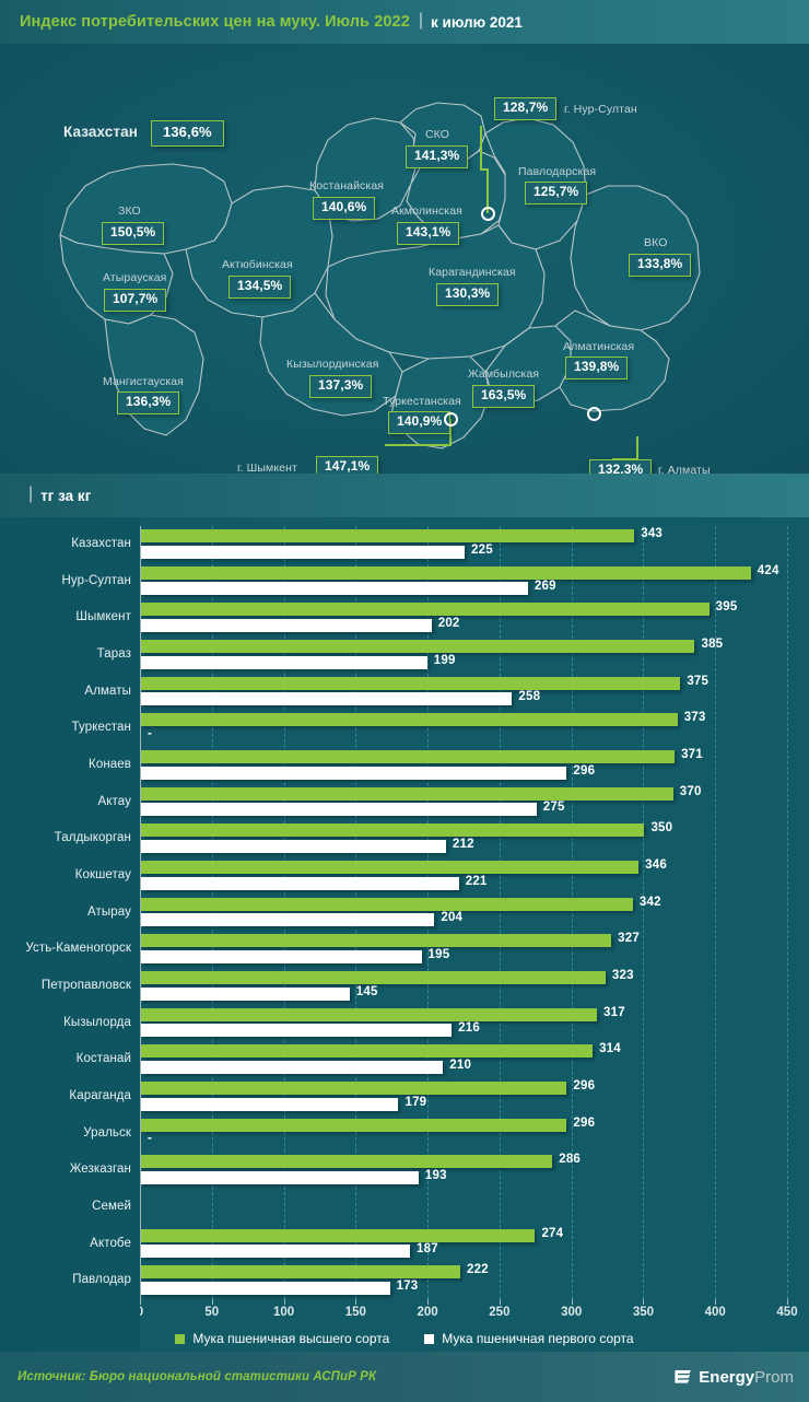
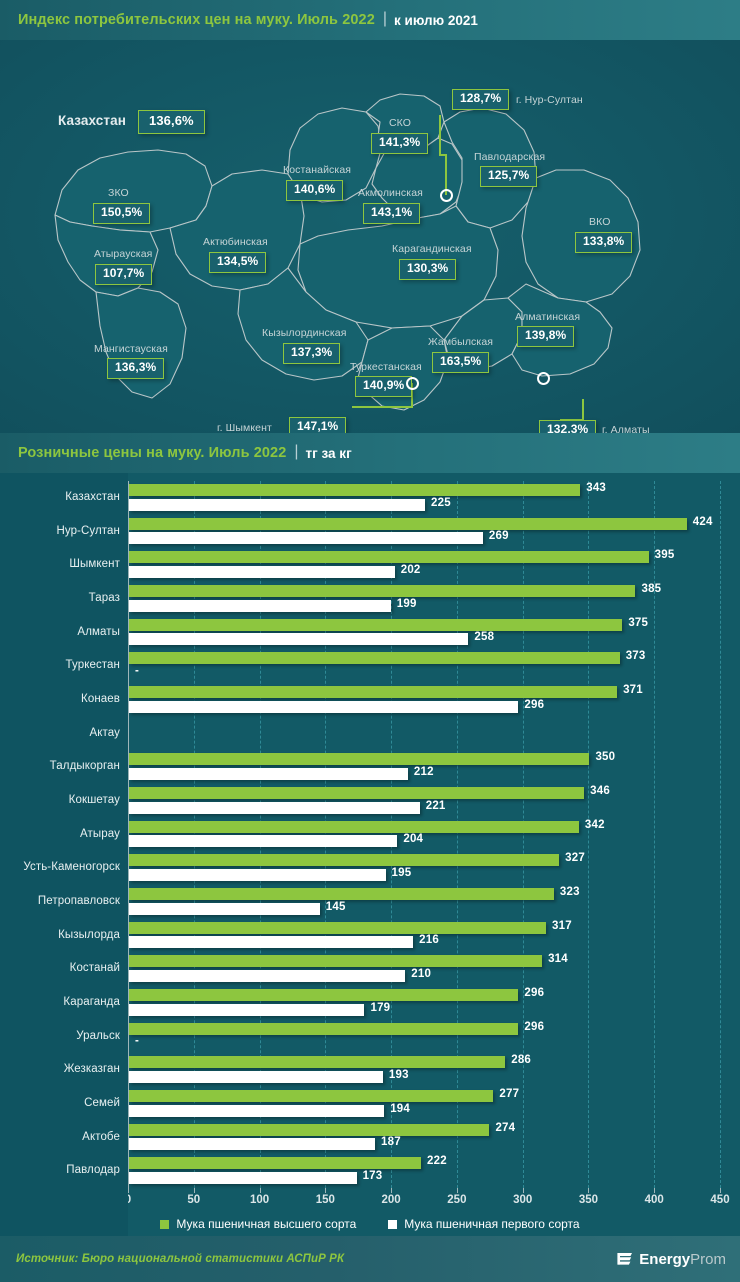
  Индекс потребительских цен на муку. Июль 2022
  |
  к июлю 2021
  Казахстан
  136,6%
  ЗКО
  150,5%
  Атырауская
  107,7%
  Актюбинская
  134,5%
  Костанайская
  140,6%
  СКО
  141,3%
  Акмолинская
  143,1%
  128,7%
  г. Нур-Султан
  Павлодарская
  125,7%
  ВКО
  133,8%
  Карагандинская
  130,3%
  Мангистауская
  136,3%
  Кызылординская
  137,3%
  Туркестанская
  140,9%
  г. Шымкент
  147,1%
  Жамбылская
  163,5%
  Алматинская
  139,8%
  132,3%
  г. Алматы
+ Розничные цены на муку. Июль 2022
  |
  тг за кг
  Казахстан
  Нур-Султан
  Шымкент
  Тараз
  Алматы
  Туркестан
  Конаев
  Актау
  Талдыкорган
  Кокшетау
  Атырау
  Усть-Каменогорск
  Петропавловск
  Кызылорда
  Костанай
  Караганда
  Уральск
  Жезказган
  Семей
  Актобе
  Павлодар
  343
  225
  424
  269
  395
  202
  385
  199
  375
  258
  373
  -
  371
  296
- 370
- 275
  350
  212
  346
  221
  342
  204
  327
  195
  323
  145
  317
  216
  314
  210
  296
  179
  296
  -
  286
  193
+ 277
+ 194
  274
  187
  222
  173
  0
  50
  100
  150
  200
  250
  300
  350
  400
  450
  Мука пшеничная высшего сорта
  Мука пшеничная первого сорта
  Источник: Бюро национальной статистики АСПиР РК
  EnergyProm
